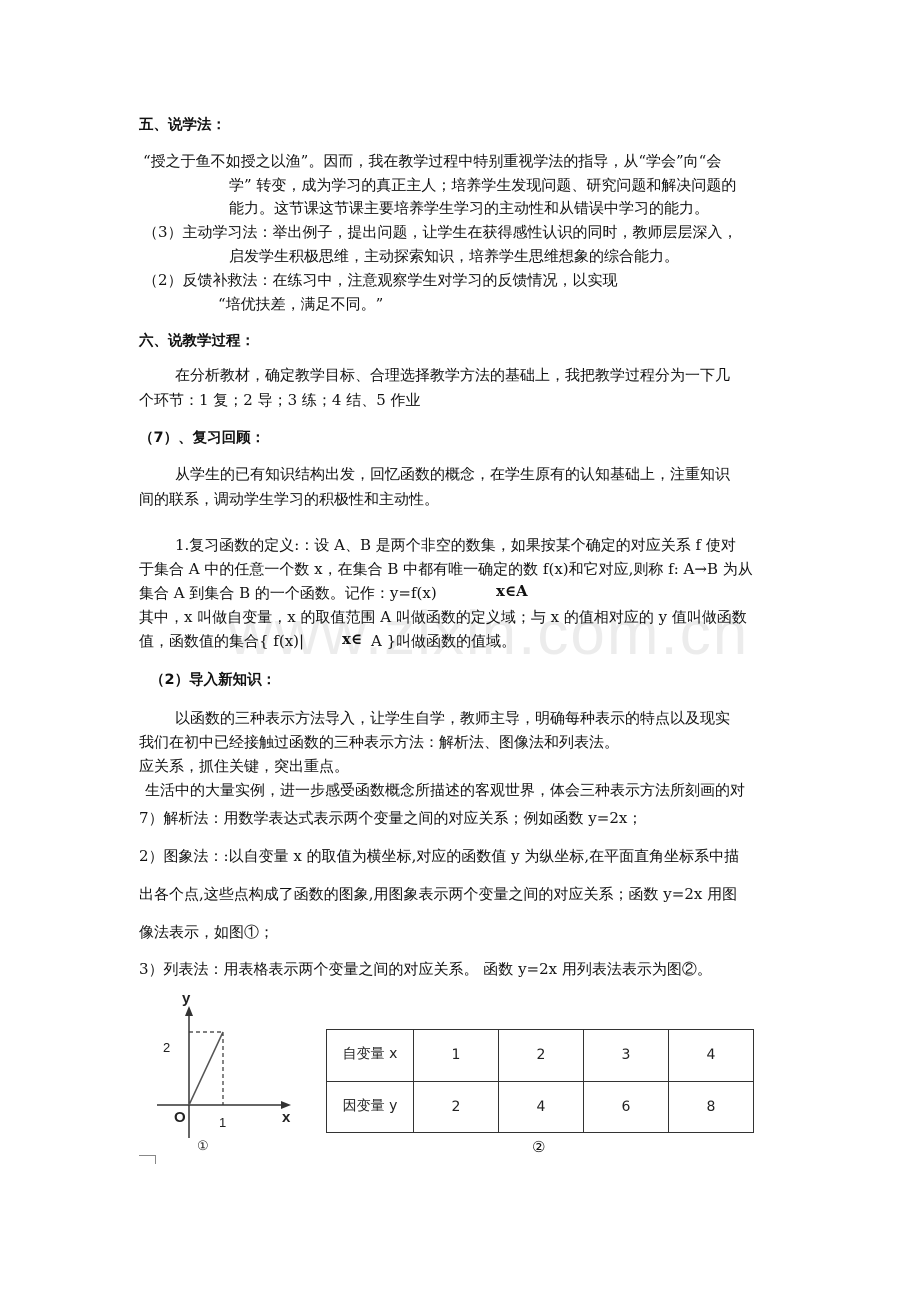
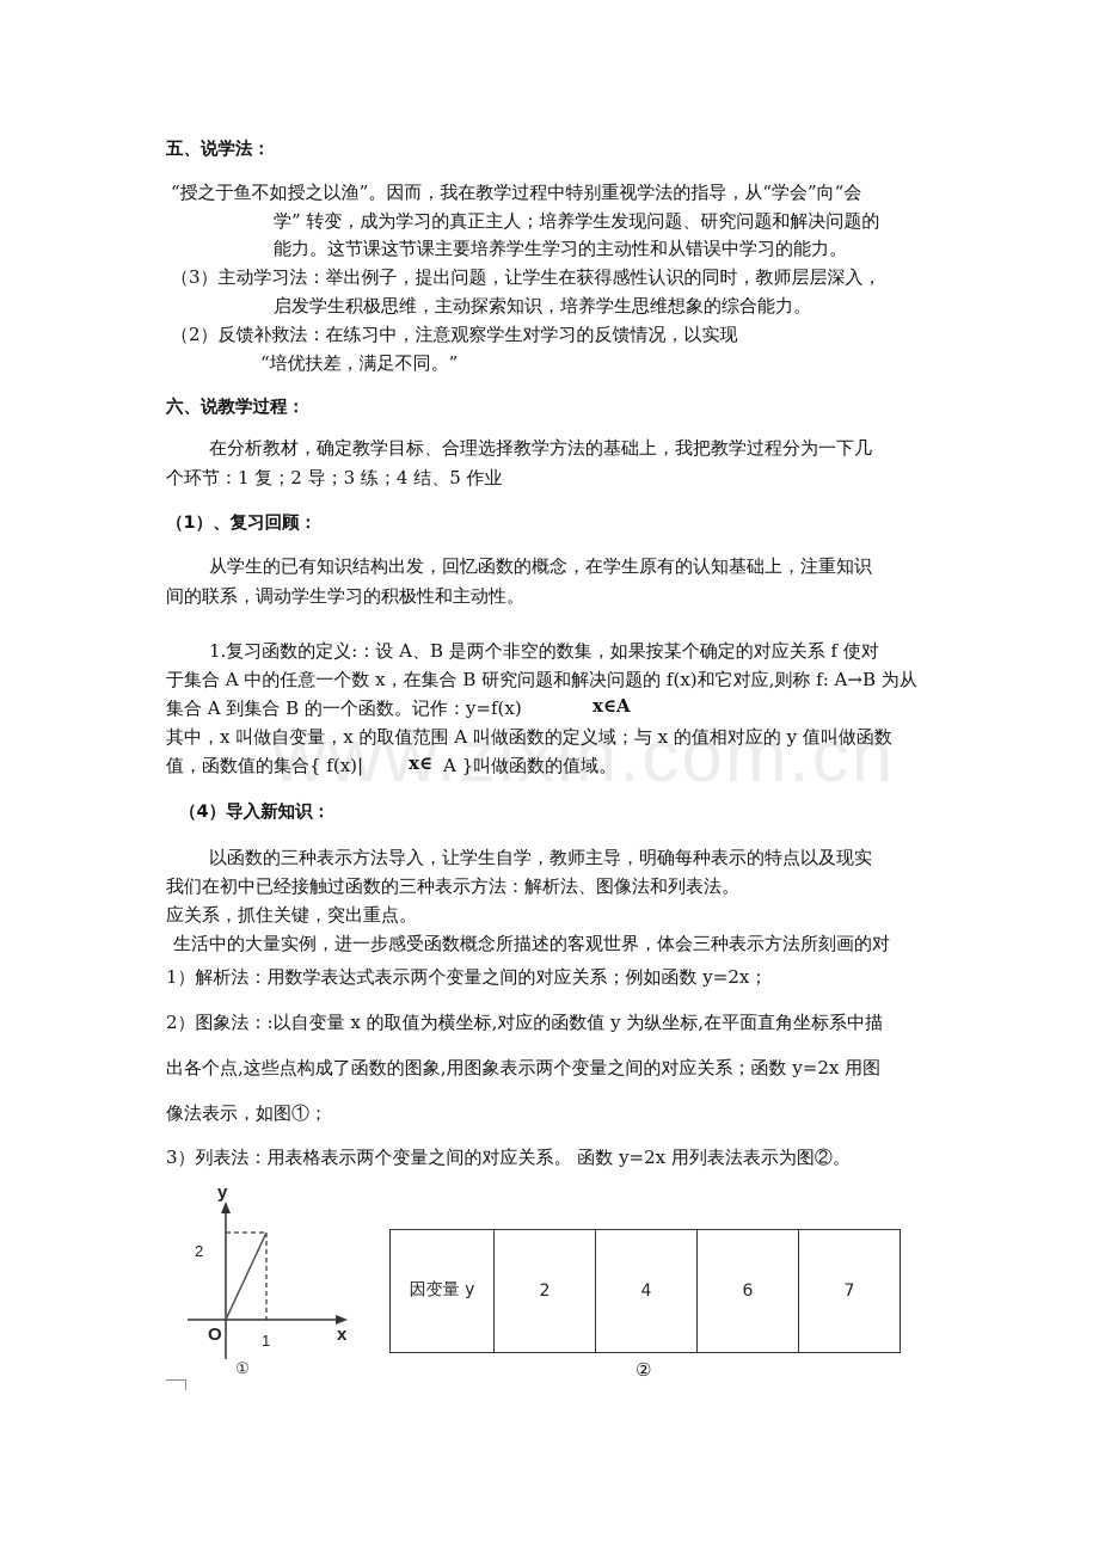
  www.zixin.com.cn
  五、说学法：
  “授之于鱼不如授之以渔”。因而，我在教学过程中特别重视学法的指导，从“学会”向“会
  学” 转变，成为学习的真正主人；培养学生发现问题、研究问题和解决问题的
  能力。这节课这节课主要培养学生学习的主动性和从错误中学习的能力。
  （3）主动学习法：举出例子，提出问题，让学生在获得感性认识的同时，教师层层深入，
  启发学生积极思维，主动探索知识，培养学生思维想象的综合能力。
  （2）反馈补救法：在练习中，注意观察学生对学习的反馈情况，以实现
  “培优扶差，满足不同。”
  六、说教学过程：
  在分析教材，确定教学目标、合理选择教学方法的基础上，我把教学过程分为一下几
  个环节：1 复；2 导；3 练；4 结、5 作业
- （7）、复习回顾：
+ （1）、复习回顾：
  从学生的已有知识结构出发，回忆函数的概念，在学生原有的认知基础上，注重知识
  间的联系，调动学生学习的积极性和主动性。
  1.复习函数的定义:：设 A、B 是两个非空的数集，如果按某个确定的对应关系 f 使对
- 于集合 A 中的任意一个数 x，在集合 B 中都有唯一确定的数 f(x)和它对应,则称 f: A→B 为从
+ 于集合 A 中的任意一个数 x，在集合 B 研究问题和解决问题的 f(x)和它对应,则称 f: A→B 为从
  集合 A 到集合 B 的一个函数。记作：y=f(x)
  x∈A
  其中，x 叫做自变量，x 的取值范围 A 叫做函数的定义域；与 x 的值相对应的 y 值叫做函数
  值，函数值的集合{ f(x)|
  x∈
  A }叫做函数的值域。
- （2）导入新知识：
+ （4）导入新知识：
  以函数的三种表示方法导入，让学生自学，教师主导，明确每种表示的特点以及现实
  我们在初中已经接触过函数的三种表示方法：解析法、图像法和列表法。
  应关系，抓住关键，突出重点。
  生活中的大量实例，进一步感受函数概念所描述的客观世界，体会三种表示方法所刻画的对
- 7）解析法：用数学表达式表示两个变量之间的对应关系；例如函数 y=2x；
+ 1）解析法：用数学表达式表示两个变量之间的对应关系；例如函数 y=2x；
  2）图象法：:以自变量 x 的取值为横坐标,对应的函数值 y 为纵坐标,在平面直角坐标系中描
  出各个点,这些点构成了函数的图象,用图象表示两个变量之间的对应关系；函数 y=2x 用图
  像法表示，如图①；
  3）列表法：用表格表示两个变量之间的对应关系。 函数 y=2x 用列表法表示为图②。
  y
  x
  O
  2
  1
  ①
- 自变量 x	1	2	3	4
- 因变量 y	2	4	6	8
+ 因变量 y	2	4	6	7
  ②
